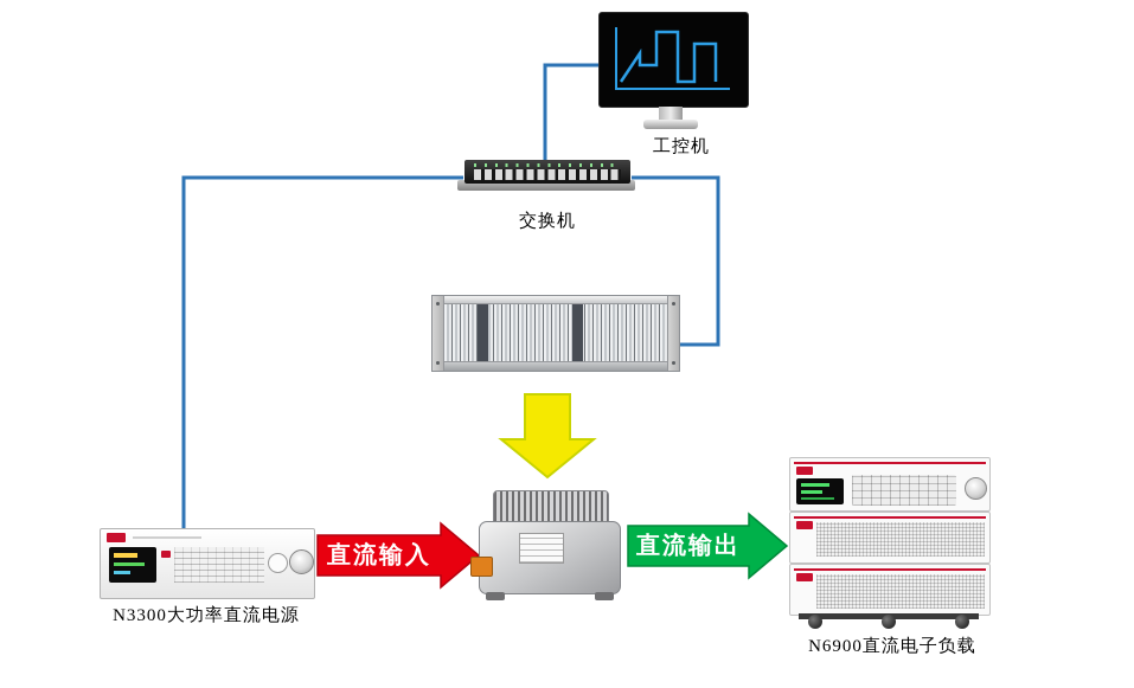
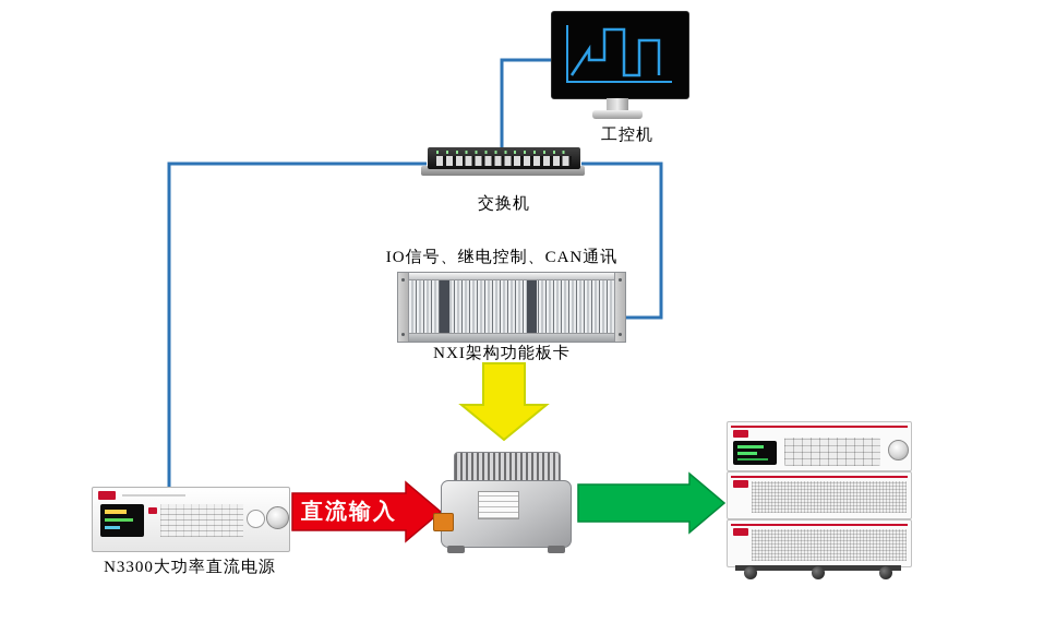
  工控机
  交换机
+ IO信号、继电控制、CAN通讯
+ NXI架构功能板卡
  N3300大功率直流电源
- N6900直流电子负载
  直流输入
- 直流输出
